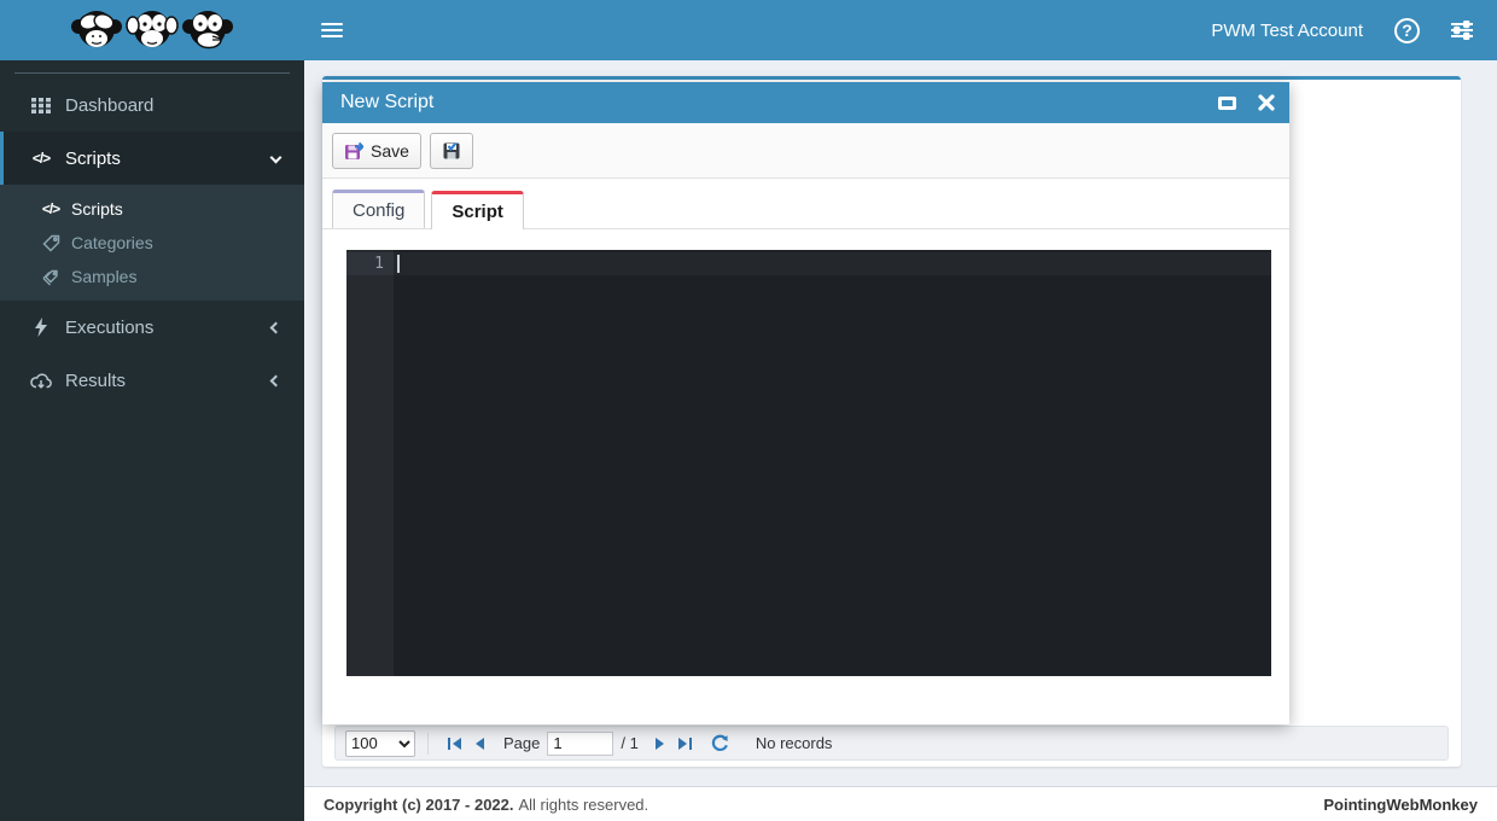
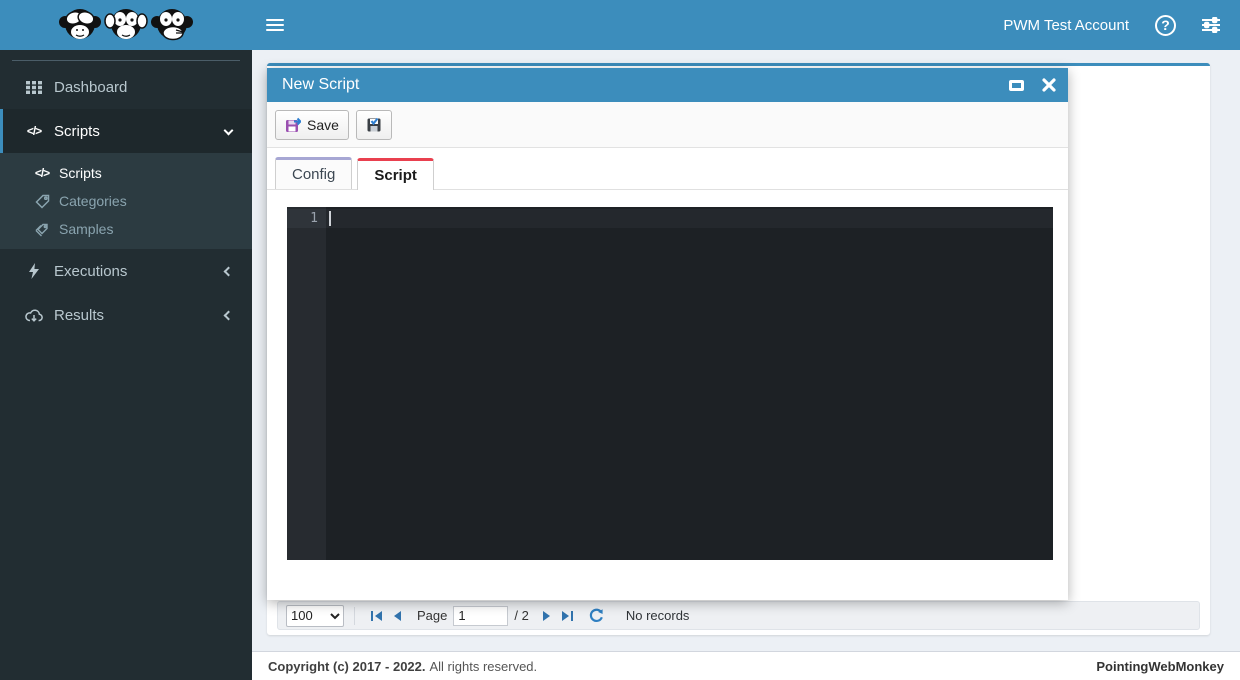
  Dashboard
  </>
  Scripts
  </>
  Scripts
  Categories
  Samples
  Executions
  Results
  PWM Test Account
  ?
  100
  Page
  1
- / 1
+ / 2
  No records
  New Script
  Save
  Config
  Script
  1
  Copyright (c) 2017 - 2022.
  All rights reserved.
  PointingWebMonkey
